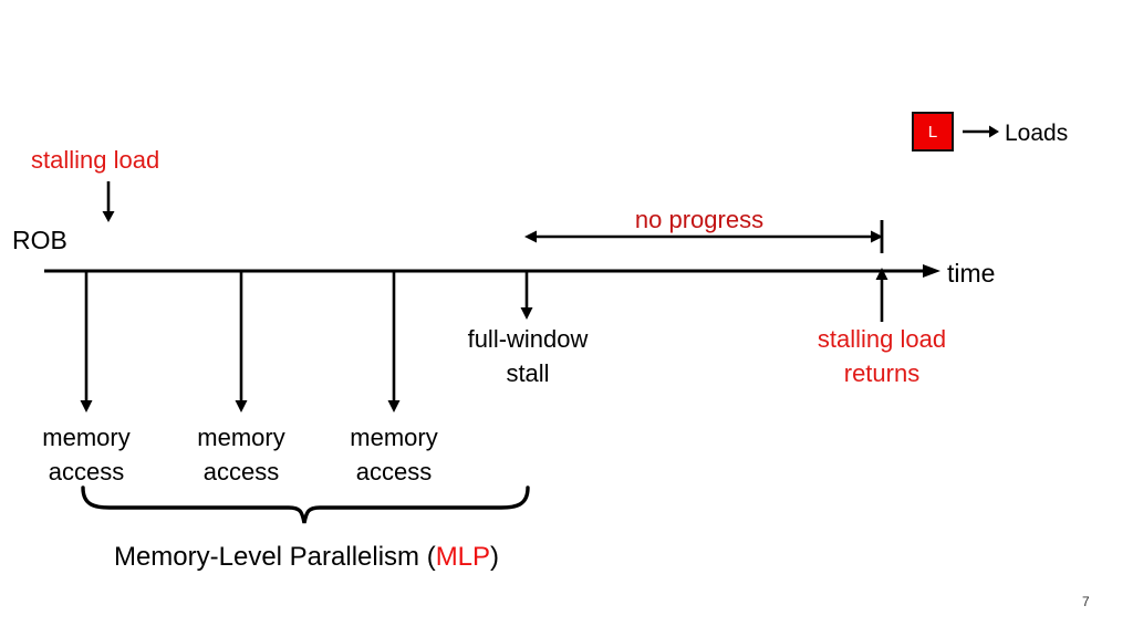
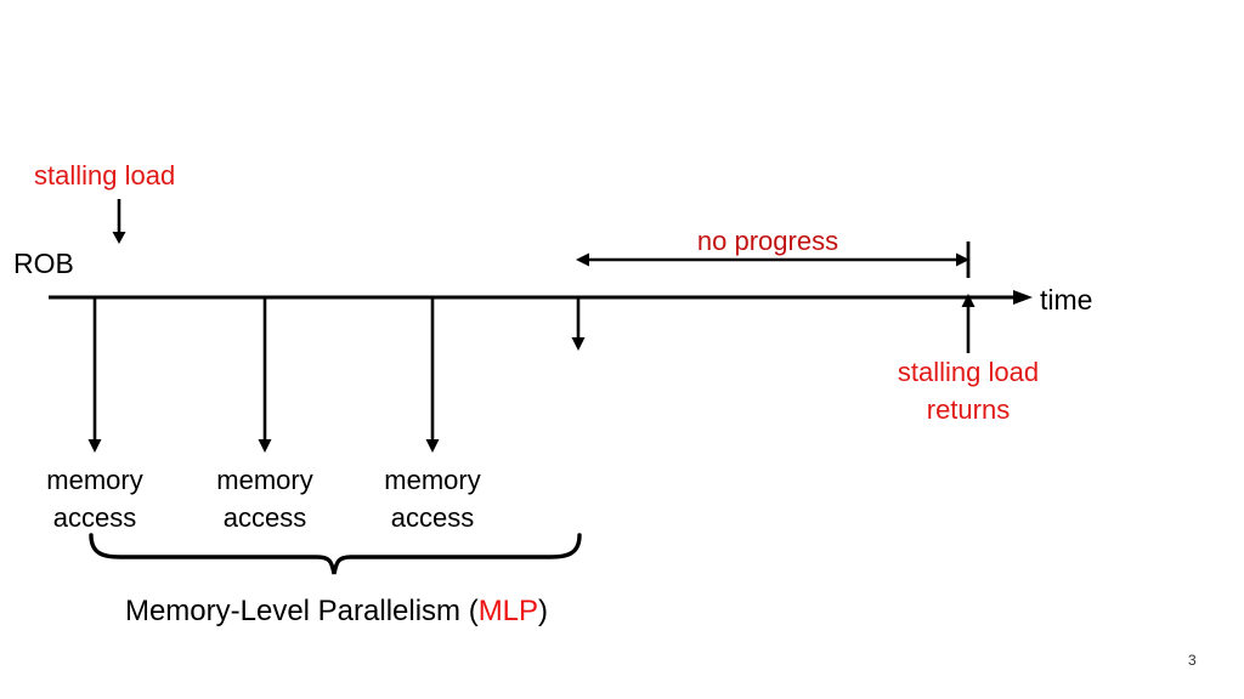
- L
- Loads
  ROB
  stalling load
  no progress
  time
- full-window
- stall
  stalling load
  returns
  memory
  access
  memory
  access
  memory
  access
  Memory-Level Parallelism (MLP)
- 7
+ 3
